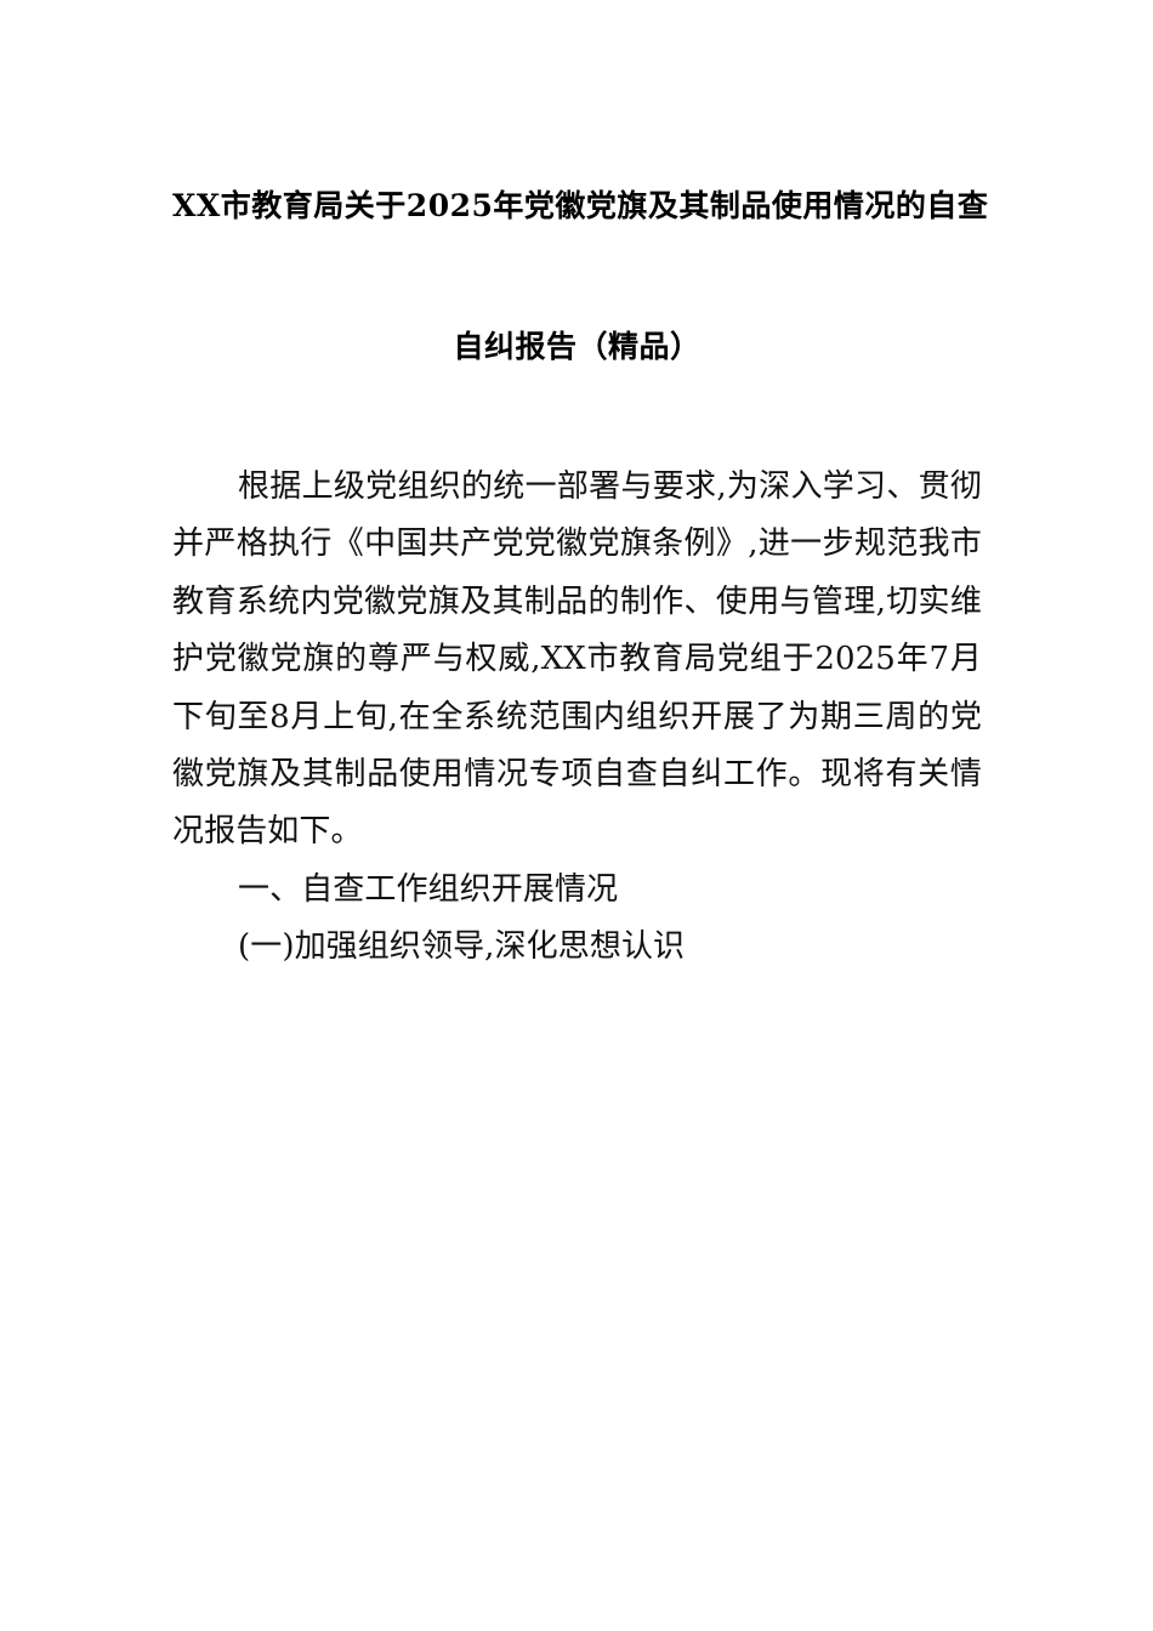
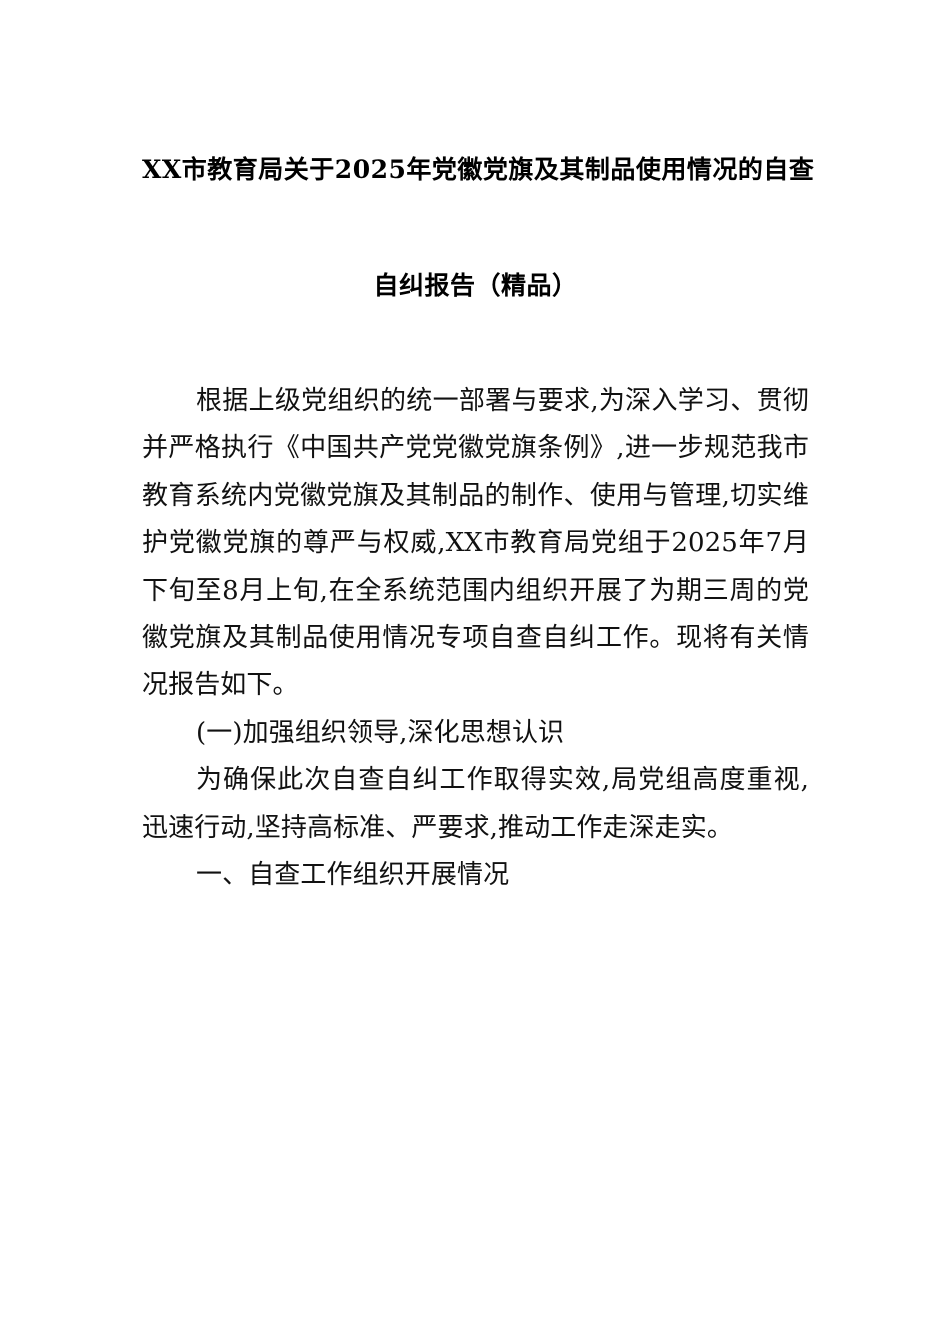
  XX市教育局关于2025年党徽党旗及其制品使用情况的自查
  自纠报告（精品）
  根据上级党组织的统一部署与要求,为深入学习、贯彻并严格执行《中国共产党党徽党旗条例》,进一步规范我市教育系统内党徽党旗及其制品的制作、使用与管理,切实维护党徽党旗的尊严与权威,XX市教育局党组于2025年7月下旬至8月上旬,在全系统范围内组织开展了为期三周的党徽党旗及其制品使用情况专项自查自纠工作。现将有关情况报告如下。
- 一、自查工作组织开展情况
+ (一)加强组织领导,深化思想认识
+ 为确保此次自查自纠工作取得实效,局党组高度重视,迅速行动,坚持高标准、严要求,推动工作走深走实。
- (一)加强组织领导,深化思想认识
+ 一、自查工作组织开展情况
